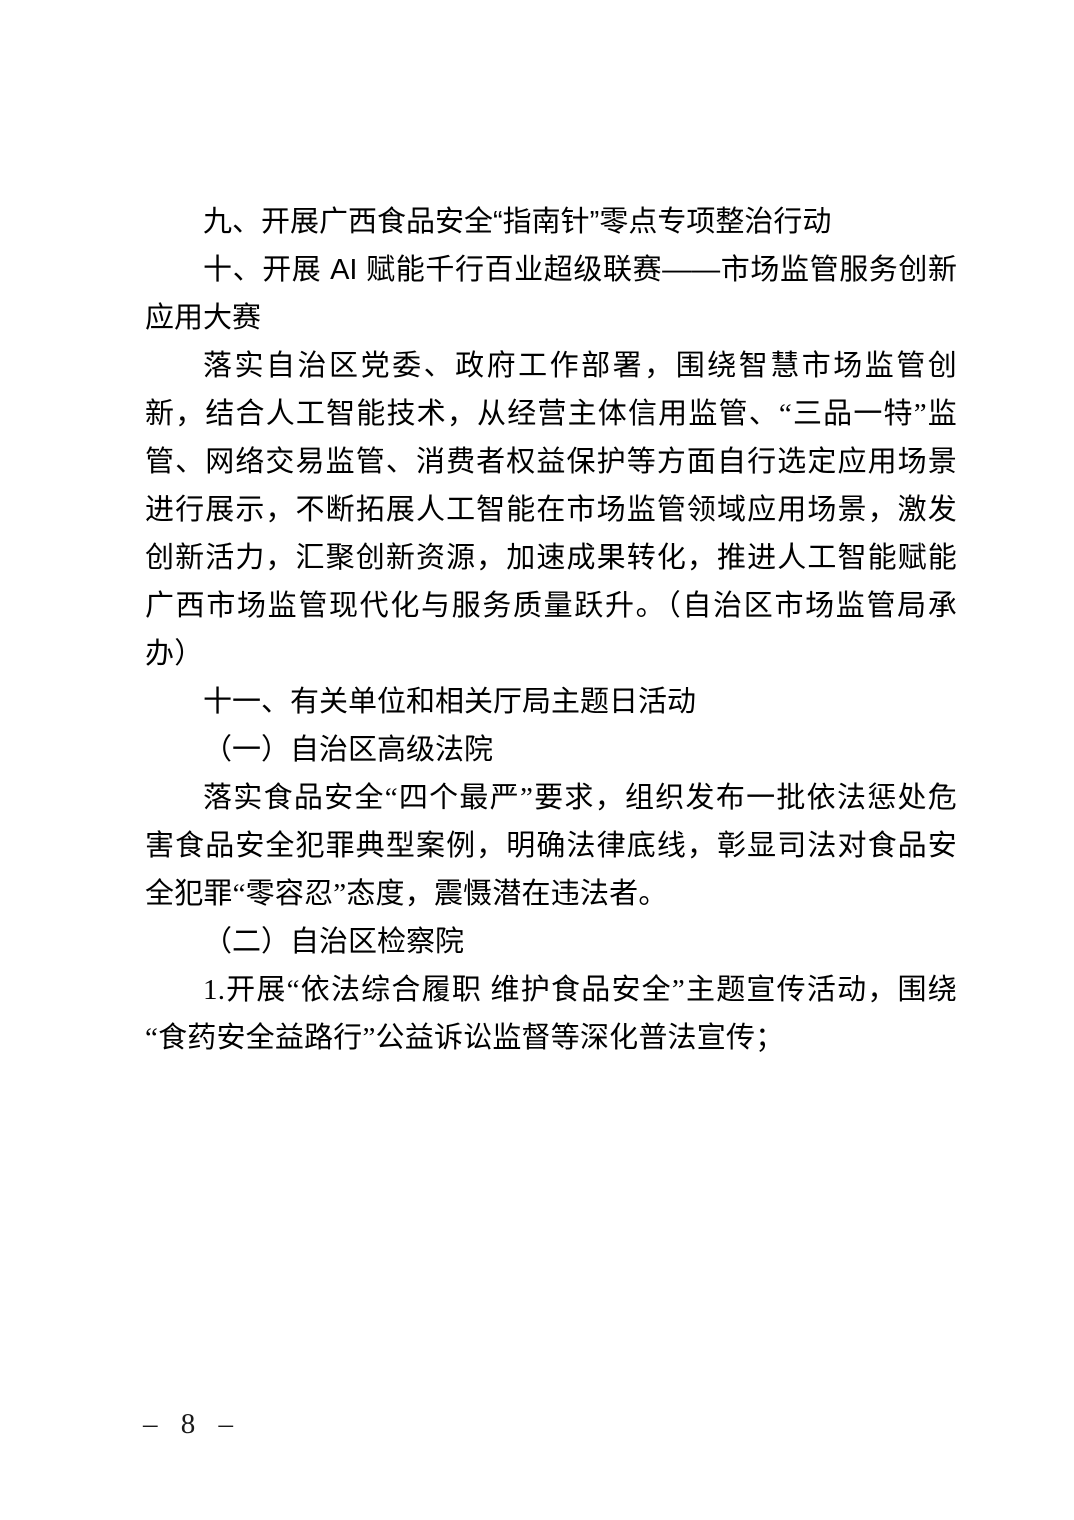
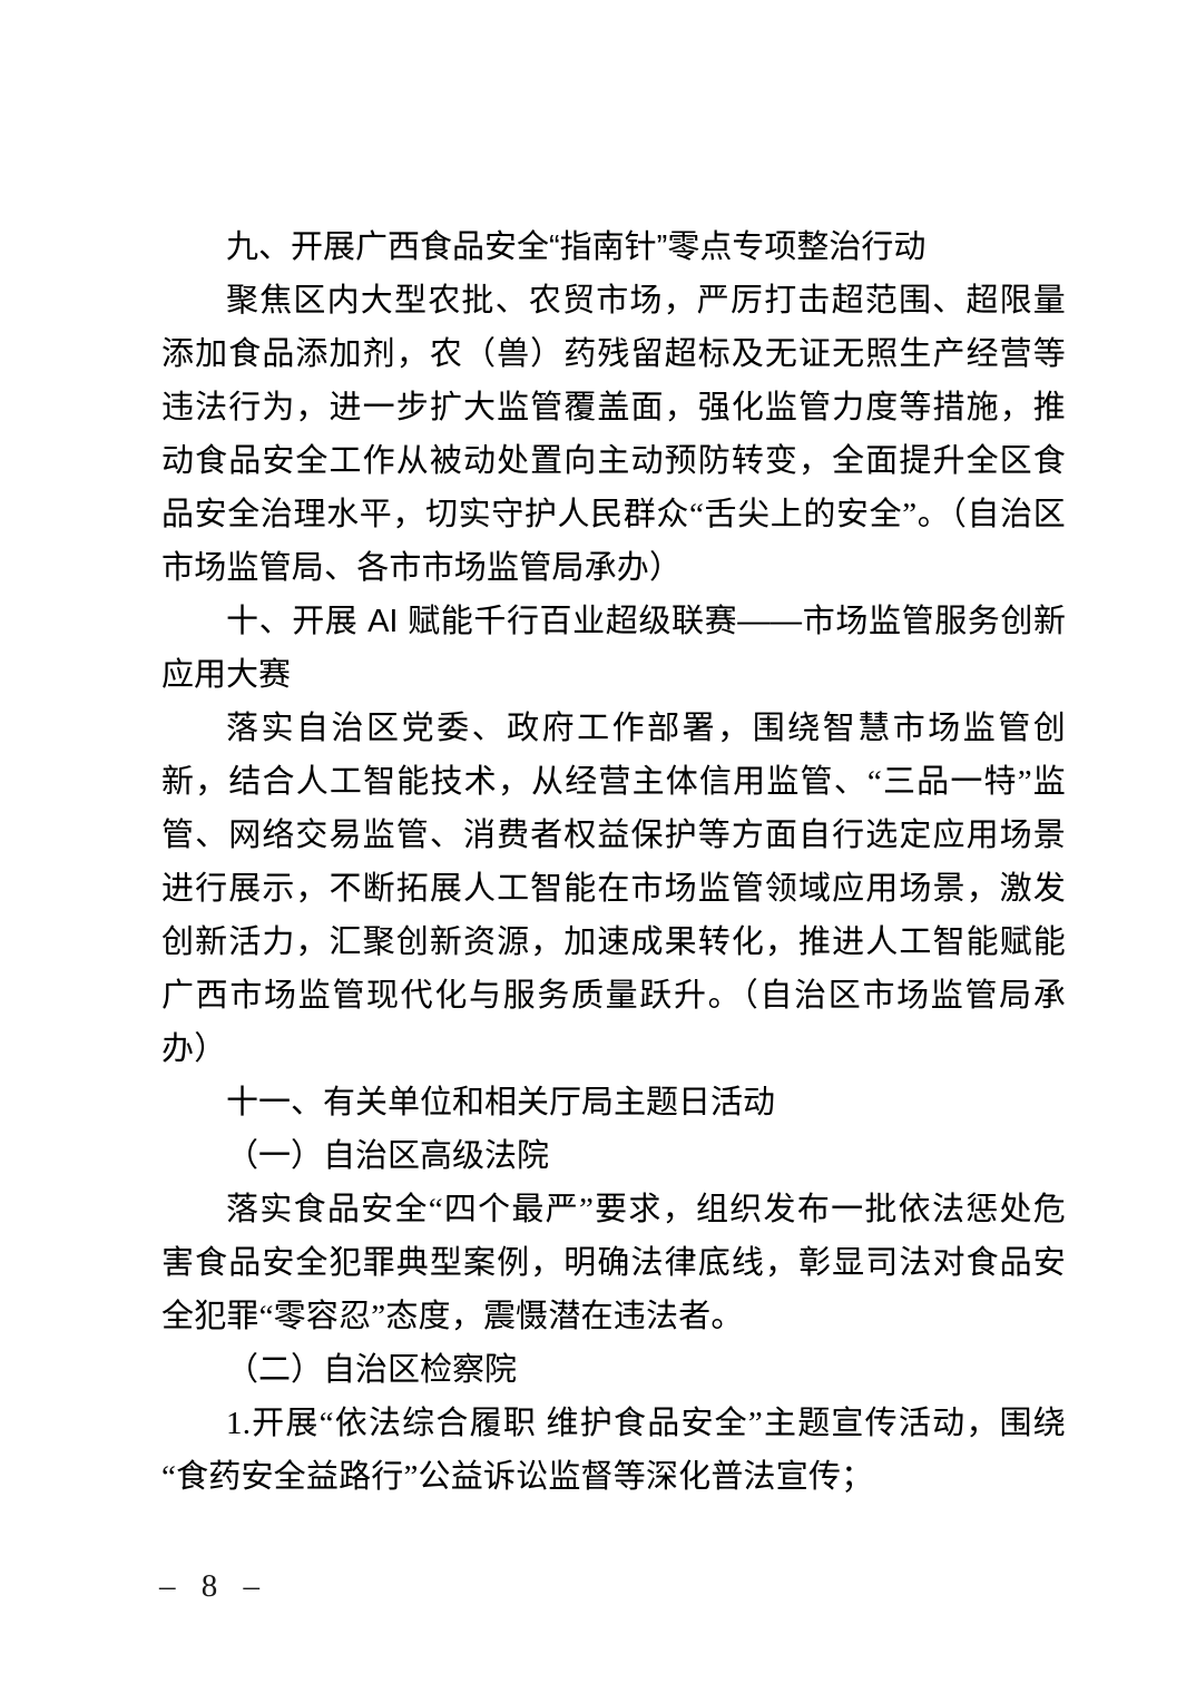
  九、开展广西食品安全“指南针”零点专项整治行动
+ 聚焦区内大型农批、农贸市场，严厉打击超范围、超限量添加食品添加剂，农（兽）药残留超标及无证无照生产经营等违法行为，进一步扩大监管覆盖面，强化监管力度等措施，推动食品安全工作从被动处置向主动预防转变，全面提升全区食品安全治理水平，切实守护人民群众“舌尖上的安全”。（自治区市场监管局、各市市场监管局承办）
  十、开展 AI 赋能千行百业超级联赛——市场监管服务创新应用大赛
  落实自治区党委、政府工作部署，围绕智慧市场监管创新，结合人工智能技术，从经营主体信用监管、“三品一特”监管、网络交易监管、消费者权益保护等方面自行选定应用场景进行展示，不断拓展人工智能在市场监管领域应用场景，激发创新活力，汇聚创新资源，加速成果转化，推进人工智能赋能广西市场监管现代化与服务质量跃升。（自治区市场监管局承办）
  十一、有关单位和相关厅局主题日活动
  （一）自治区高级法院
  落实食品安全“四个最严”要求，组织发布一批依法惩处危害食品安全犯罪典型案例，明确法律底线，彰显司法对食品安全犯罪“零容忍”态度，震慑潜在违法者。
  （二）自治区检察院
  1.开展“依法综合履职 维护食品安全”主题宣传活动，围绕“食药安全益路行”公益诉讼监督等深化普法宣传；
  – 8 –
